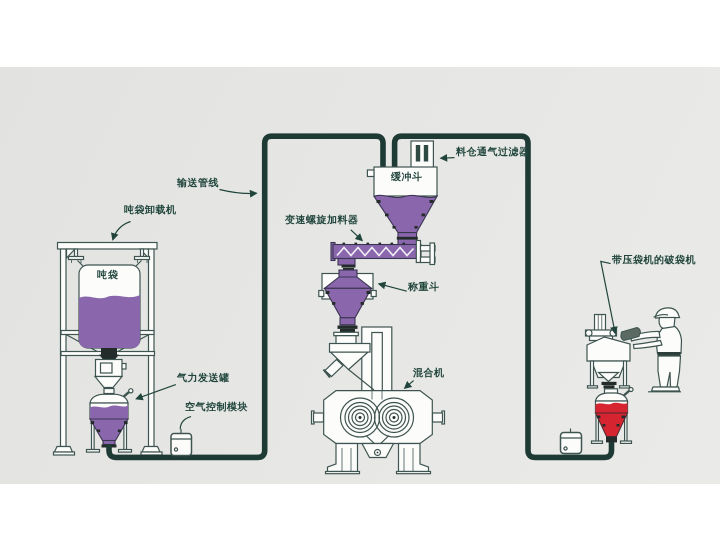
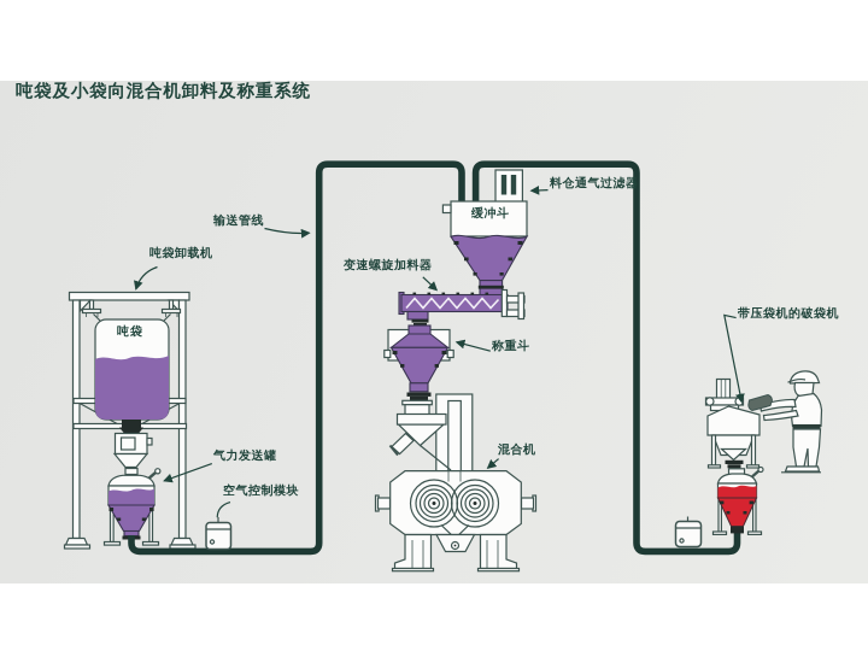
+ 吨袋及小袋向混合机卸料及称重系统
  吨袋卸载机
  吨袋
  输送管线
  料仓通气过滤器
  缓冲斗
  变速螺旋加料器
  称重斗
  混合机
  气力发送罐
  空气控制模块
  带压袋机的破袋机
